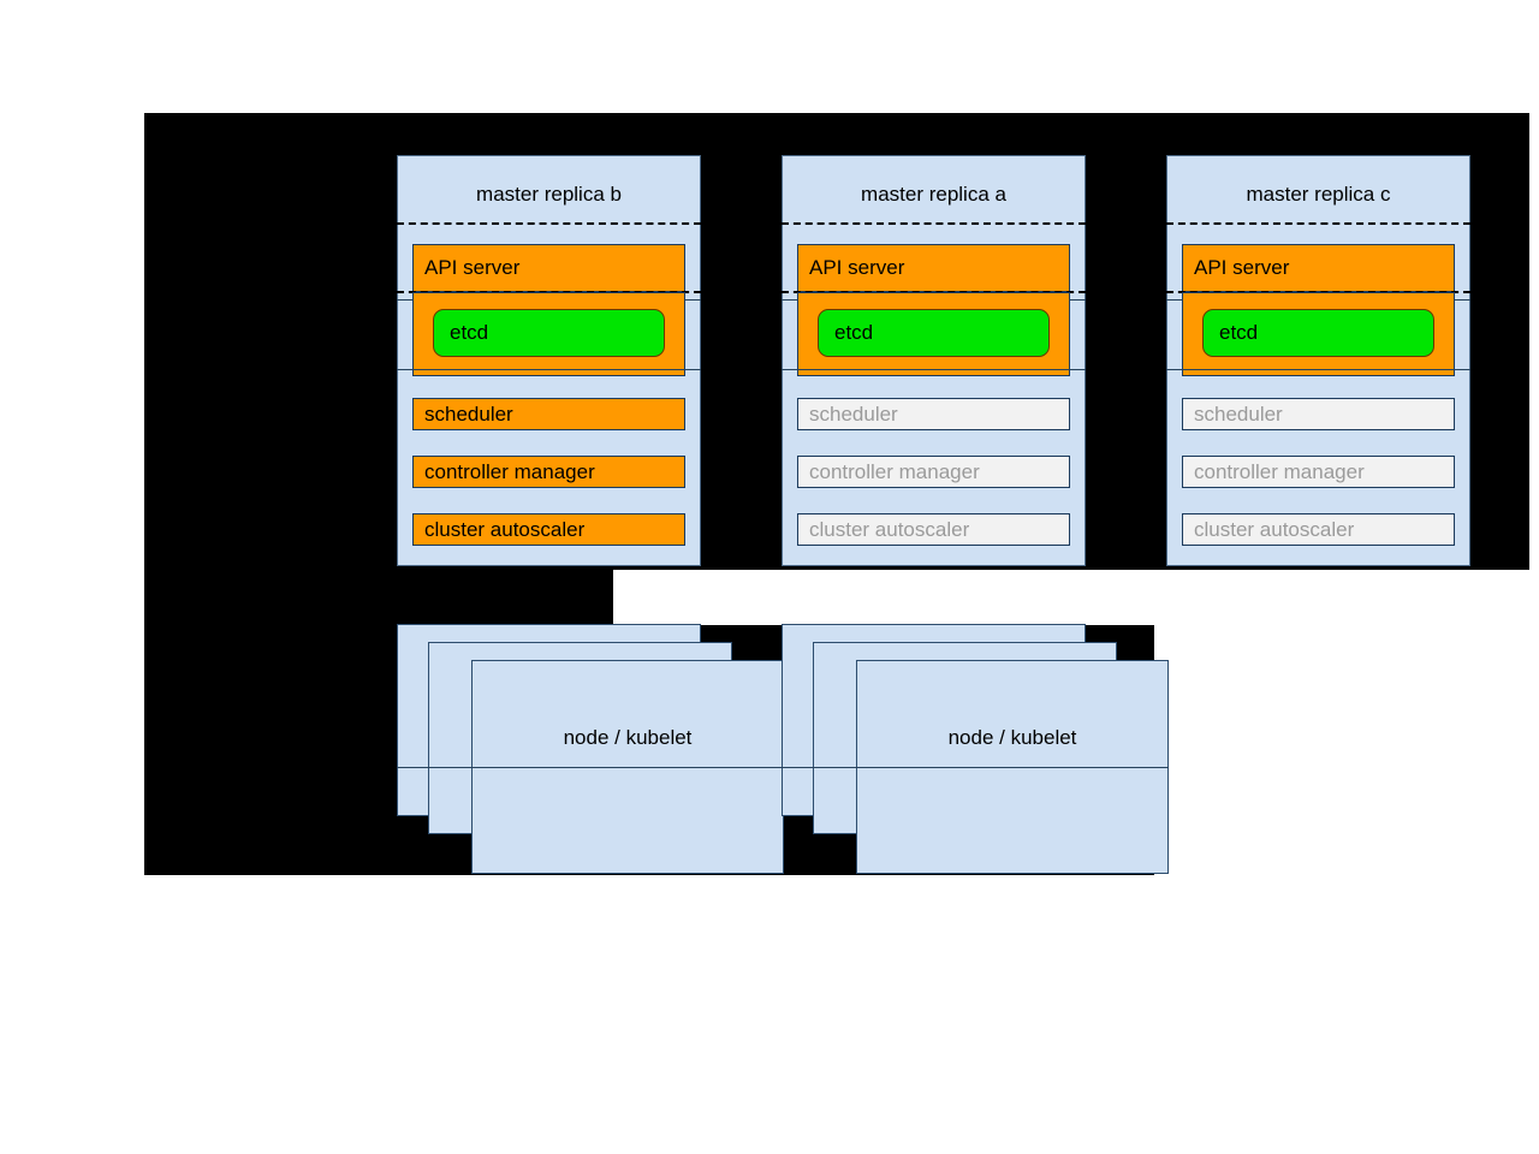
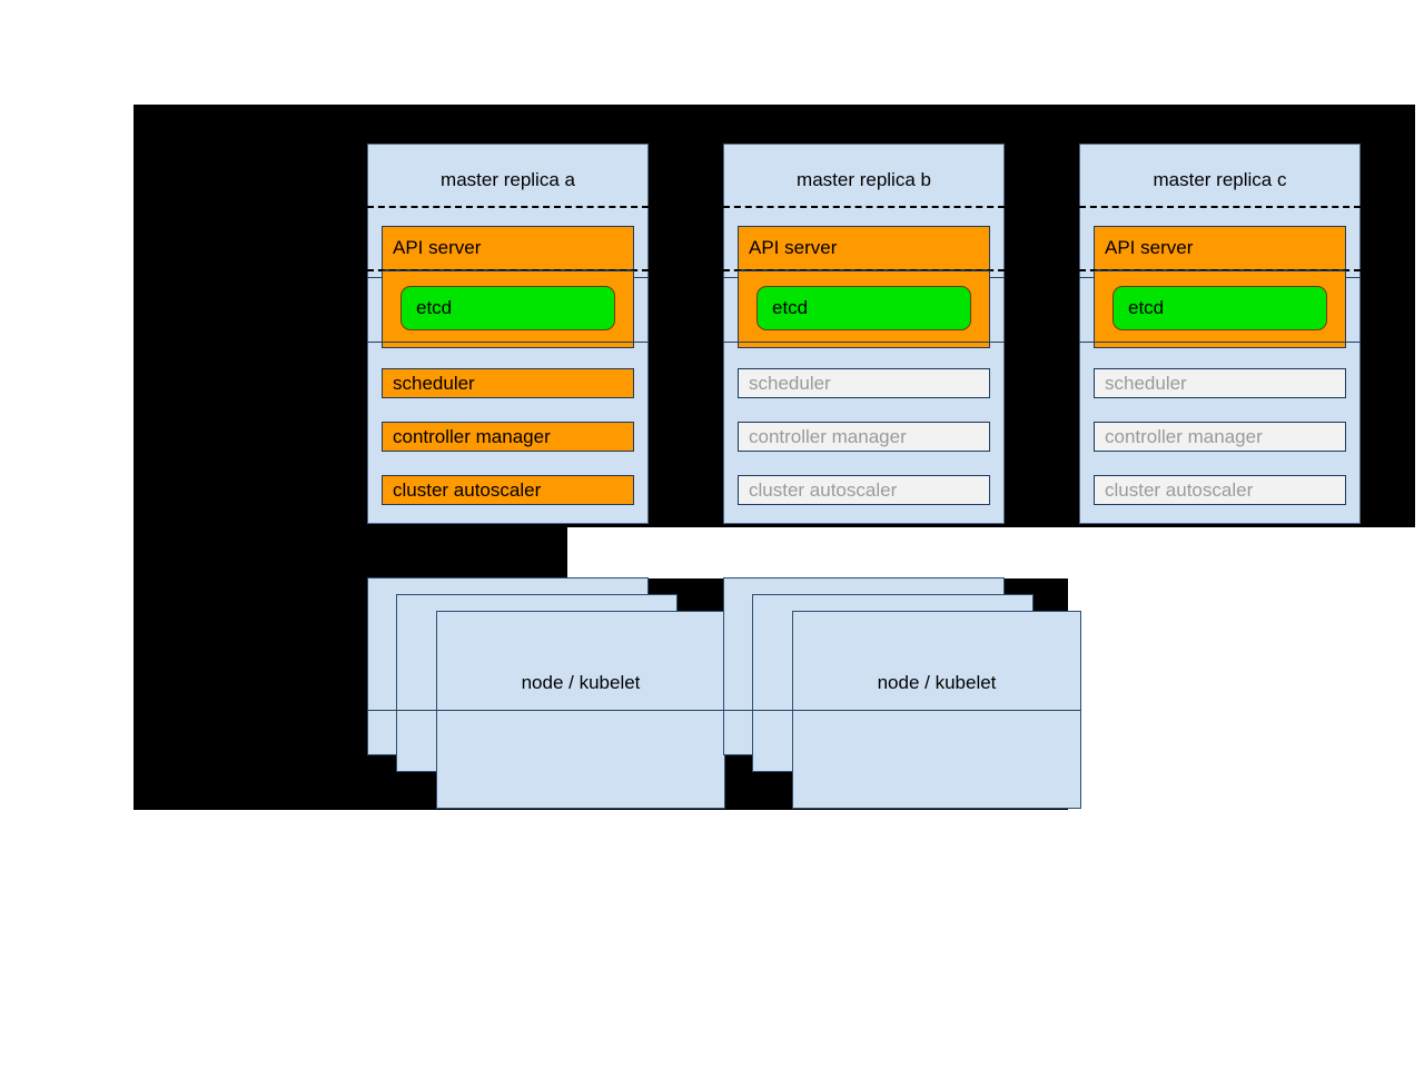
- master replica b
+ master replica a
  API server
  etcd
  scheduler
  controller manager
  cluster autoscaler
- master replica a
+ master replica b
  API server
  etcd
  scheduler
  controller manager
  cluster autoscaler
  master replica c
  API server
  etcd
  scheduler
  controller manager
  cluster autoscaler
  node / kubelet
  node / kubelet
